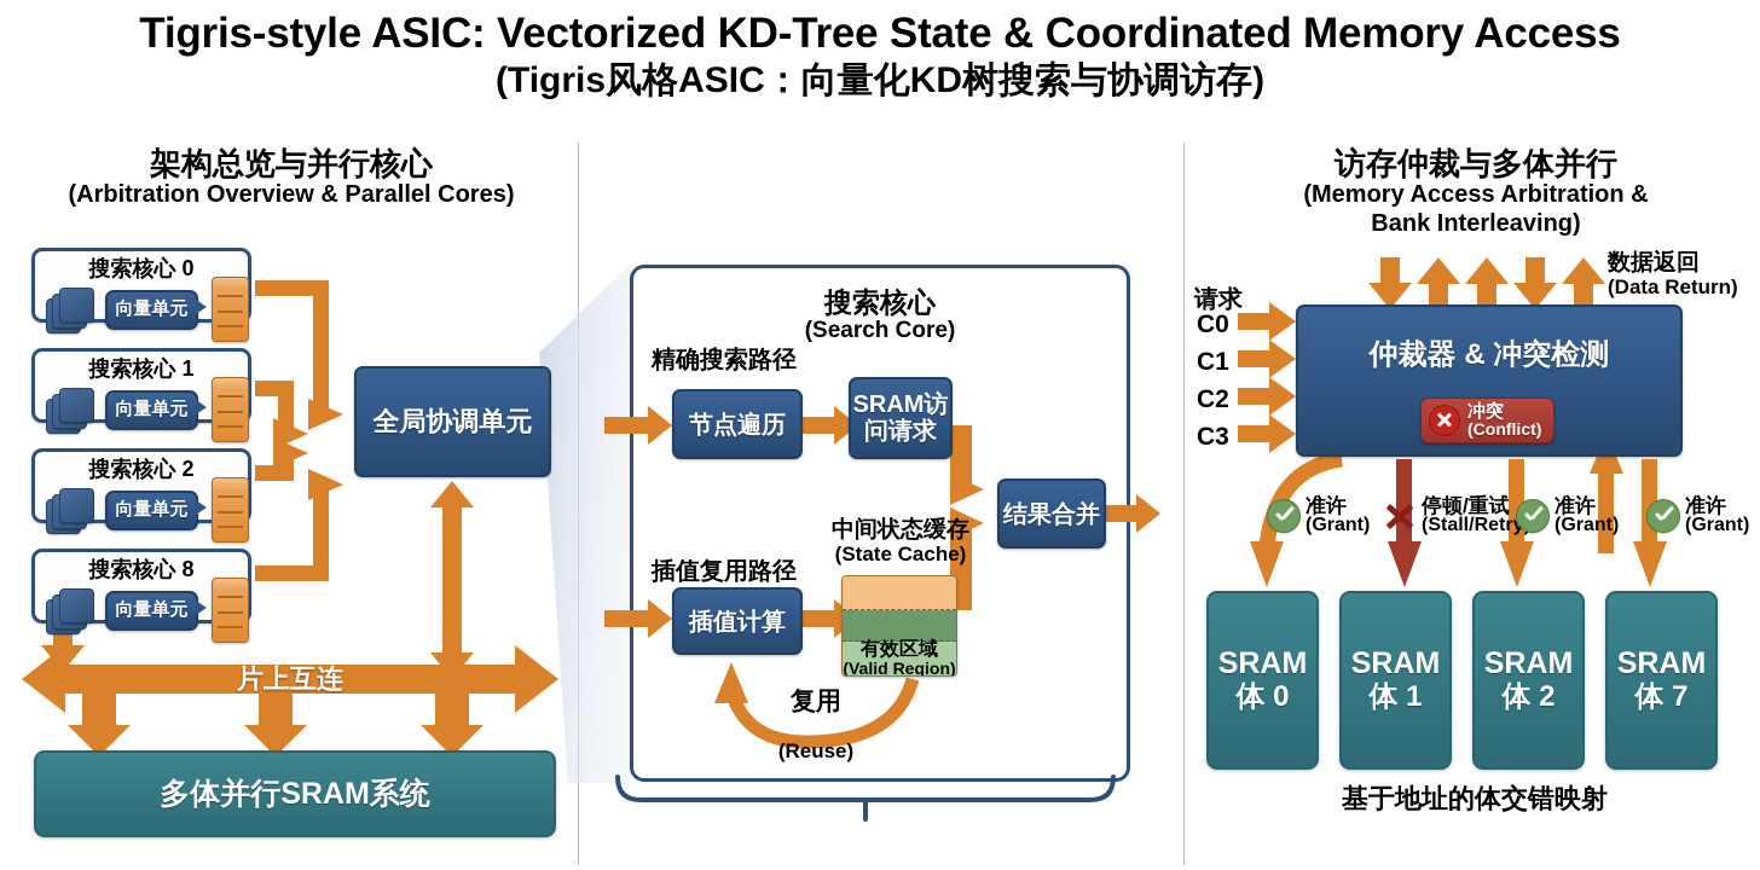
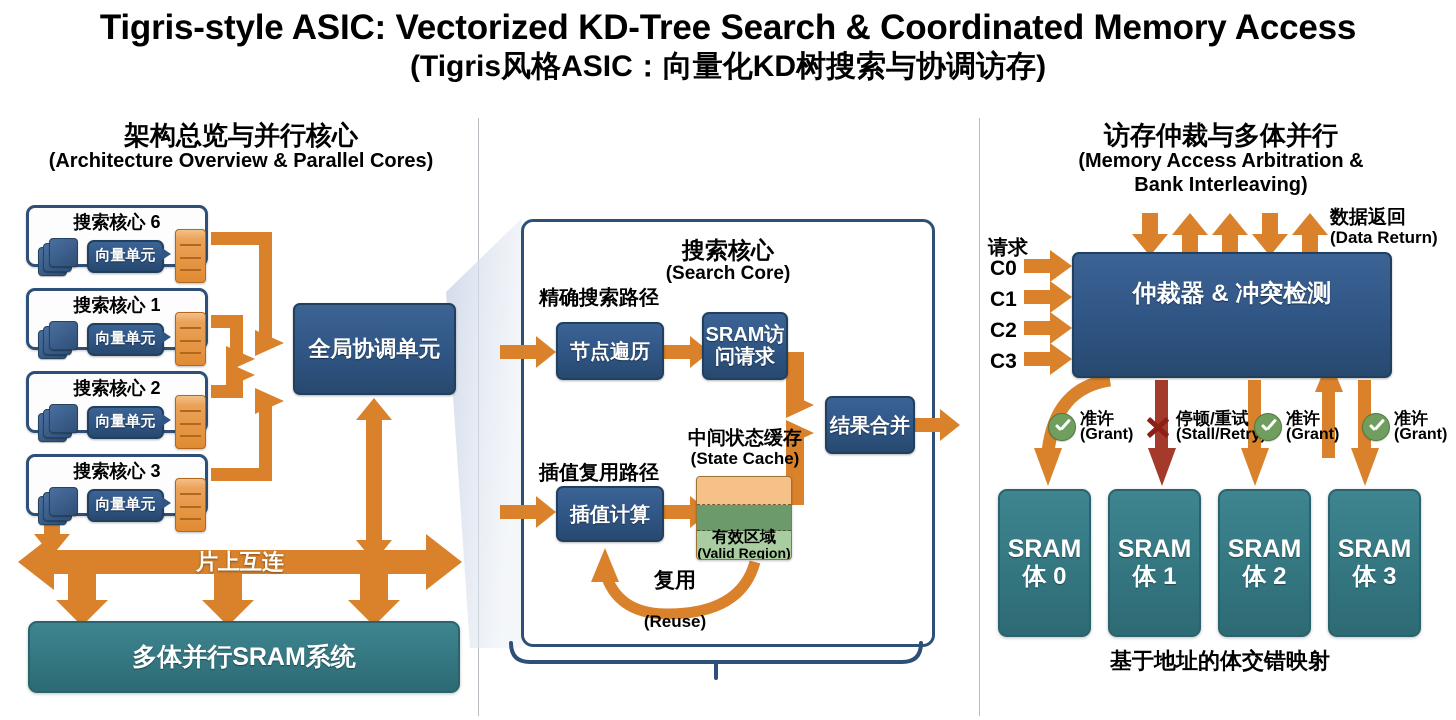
- Tigris-style ASIC: Vectorized KD-Tree State & Coordinated Memory Access
+ Tigris-style ASIC: Vectorized KD-Tree Search & Coordinated Memory Access
  (Tigris风格ASIC：向量化KD树搜索与协调访存)
  架构总览与并行核心
- (Arbitration Overview & Parallel Cores)
+ (Architecture Overview & Parallel Cores)
  访存仲裁与多体并行
  (Memory Access Arbitration &
  Bank Interleaving)
- 搜索核心 0
+ 搜索核心 6
  向量单元
  搜索核心 1
  向量单元
  搜索核心 2
  向量单元
- 搜索核心 8
+ 搜索核心 3
  向量单元
  全局协调单元
  片上互连
  多体并行SRAM系统
  搜索核心
  (Search Core)
  精确搜索路径
  插值复用路径
  节点遍历
  SRAM访
  问请求
  结果合并
  插值计算
  中间状态缓存
  (State Cache)
  有效区域
  (Valid Region)
  复用
  (Reuse)
  请求
  C0
  C1
  C2
  C3
  数据返回
  (Data Return)
  仲裁器 & 冲突检测
- 冲突
- (Conflict)
  准许
  (Grant)
  停顿/重试
  (Stall/Retr
  准许
  (Grant)
  准许
  (Grant)
  SRAM
  体 0
  SRAM
  体 1
  SRAM
  体 2
  SRAM
- 体 7
+ 体 3
  基于地址的体交错映射
